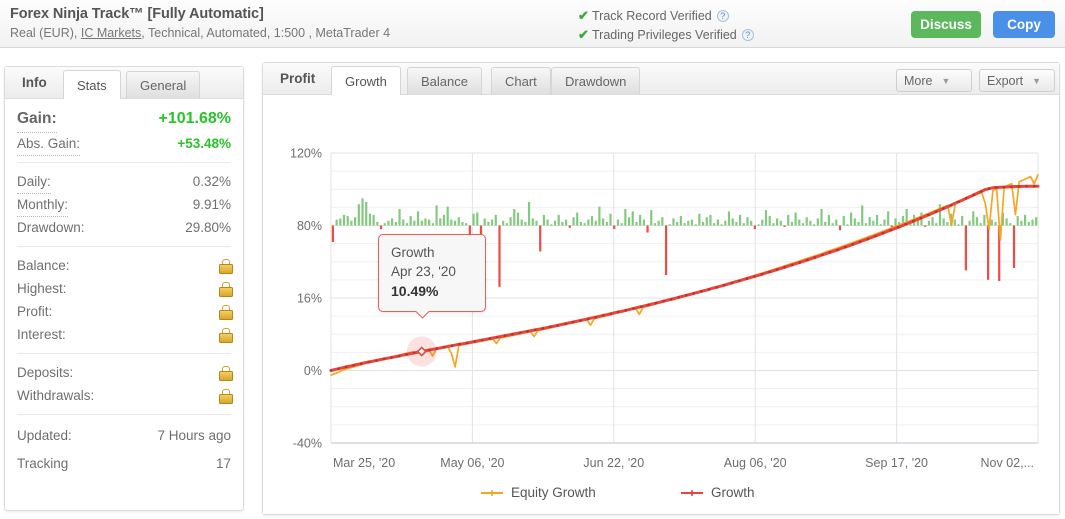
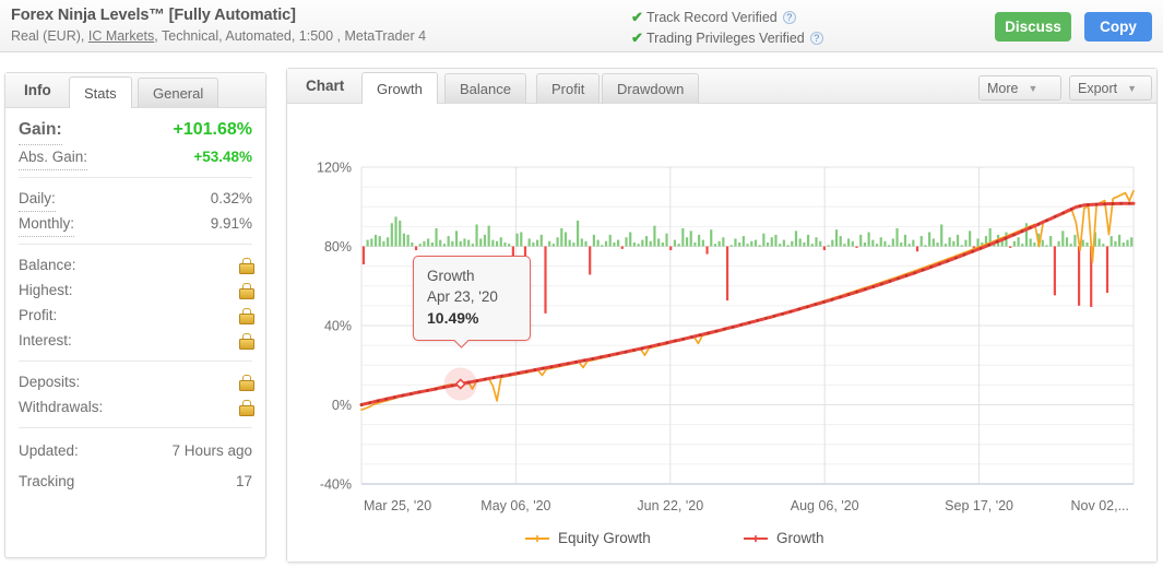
- Forex Ninja Track™ [Fully Automatic]
+ Forex Ninja Levels™ [Fully Automatic]
  Real (EUR), IC Markets, Technical, Automated, 1:500 , MetaTrader 4
  ✔ Track Record Verified ?
  ✔ Trading Privileges Verified ?
  Discuss
  Copy
  Info
  Stats
  General
  Gain:
  +101.68%
  Abs. Gain:
  +53.48%
  Daily:
  0.32%
  Monthly:
  9.91%
- Drawdown:
- 29.80%
  Balance:
  Highest:
  Profit:
  Interest:
  Deposits:
  Withdrawals:
  Updated:
  7 Hours ago
  Tracking
  17
- Profit
+ Chart
  Growth
  Balance
- Chart
+ Profit
  Drawdown
  More ▼
  Export ▼
  -40%
  0%
- 16%
+ 40%
  80%
  120%
  Mar 25, '20
  May 06, '20
  Jun 22, '20
  Aug 06, '20
  Sep 17, '20
  Nov 02,...
  Equity Growth
  Growth
  Growth
  Apr 23, '20
  10.49%
